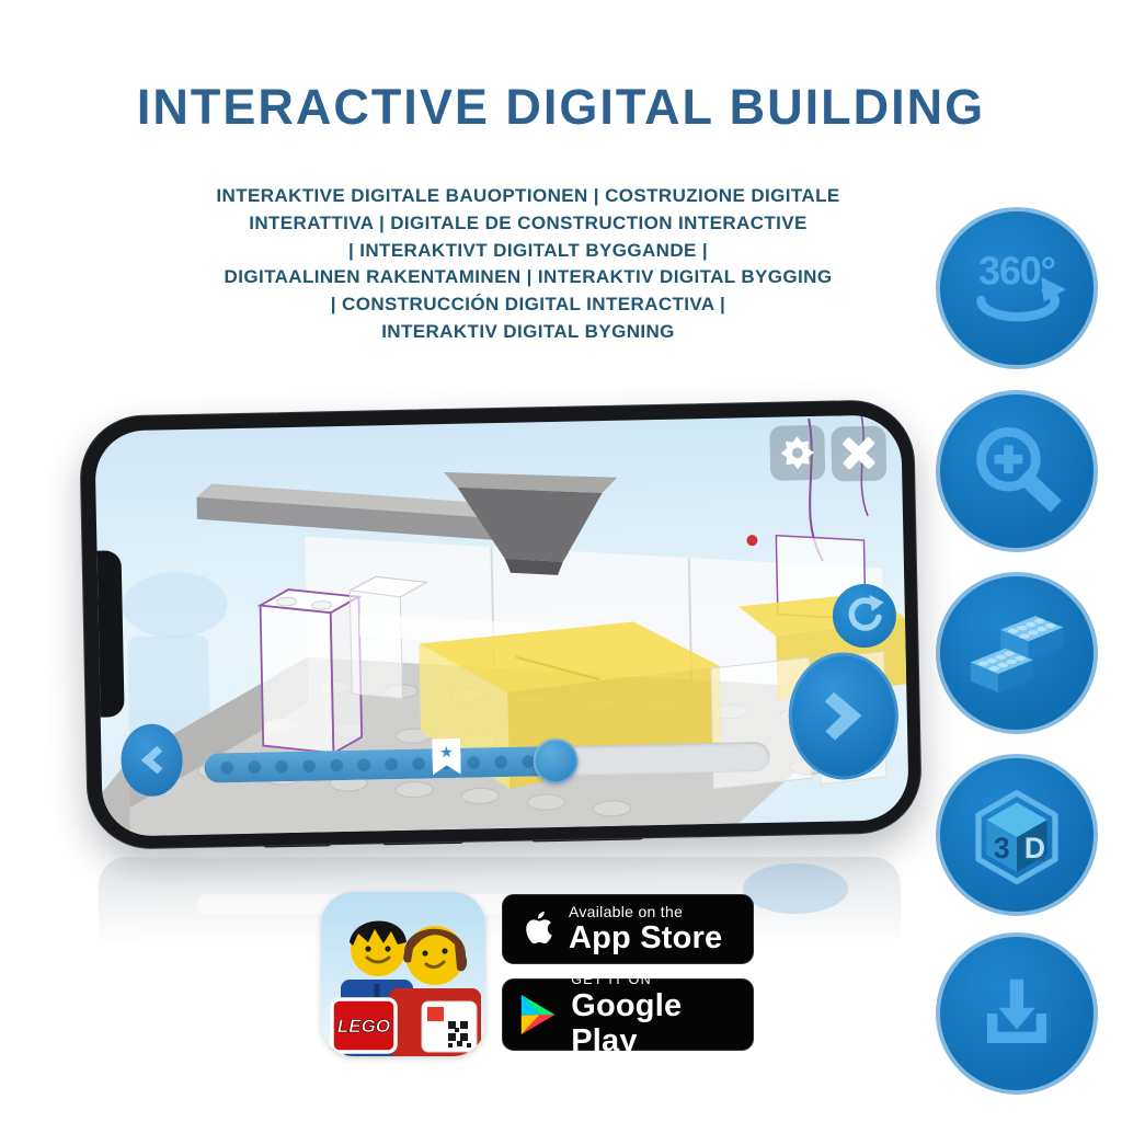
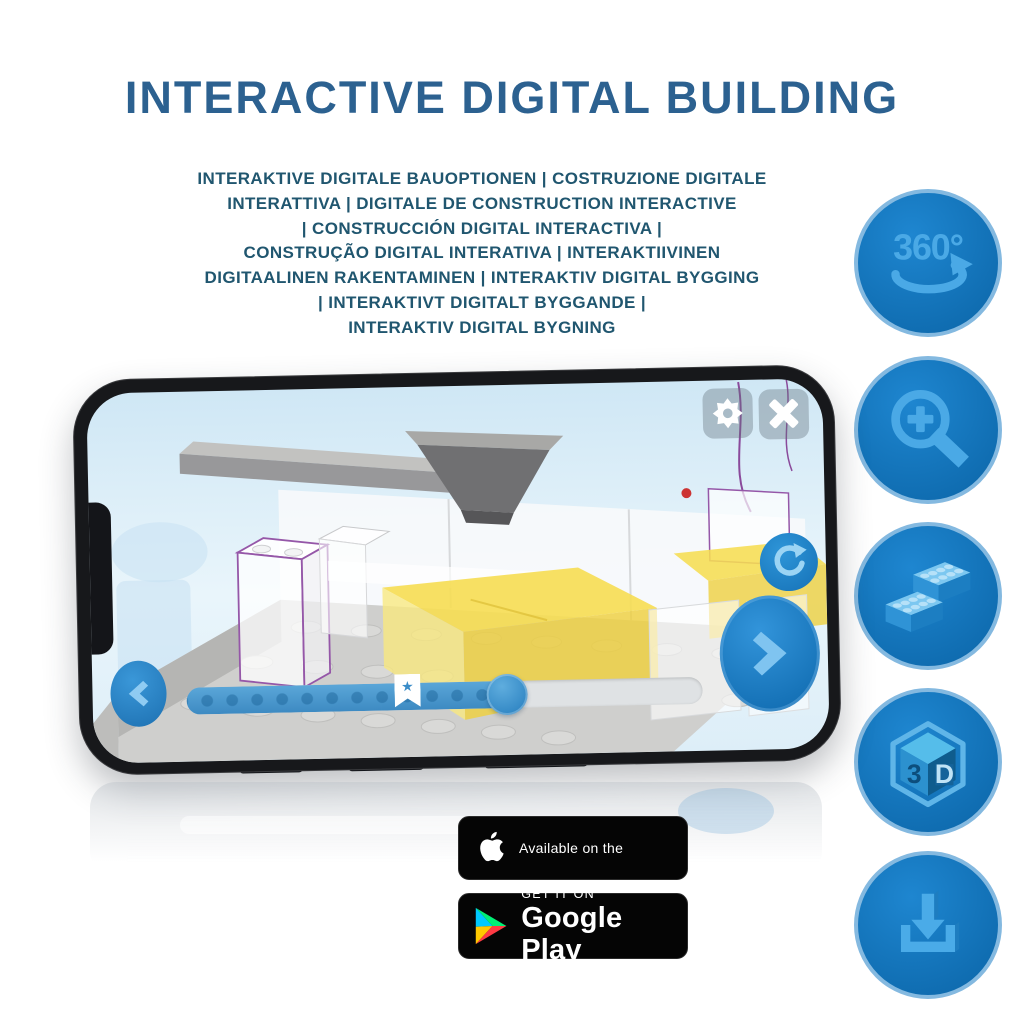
  INTERACTIVE DIGITAL BUILDING
  INTERAKTIVE DIGITALE BAUOPTIONEN | COSTRUZIONE DIGITALE
  INTERATTIVA | DIGITALE DE CONSTRUCTION INTERACTIVE
- | INTERAKTIVT DIGITALT BYGGANDE |
+ | CONSTRUCCIÓN DIGITAL INTERACTIVA |
+ CONSTRUÇÃO DIGITAL INTERATIVA | INTERAKTIIVINEN
  DIGITAALINEN RAKENTAMINEN | INTERAKTIV DIGITAL BYGGING
- | CONSTRUCCIÓN DIGITAL INTERACTIVA |
+ | INTERAKTIVT DIGITALT BYGGANDE |
  INTERAKTIV DIGITAL BYGNING
  360°
  3
  D
- LEGO
  Available on the
- App Store
  GET IT ON
  Google Play
